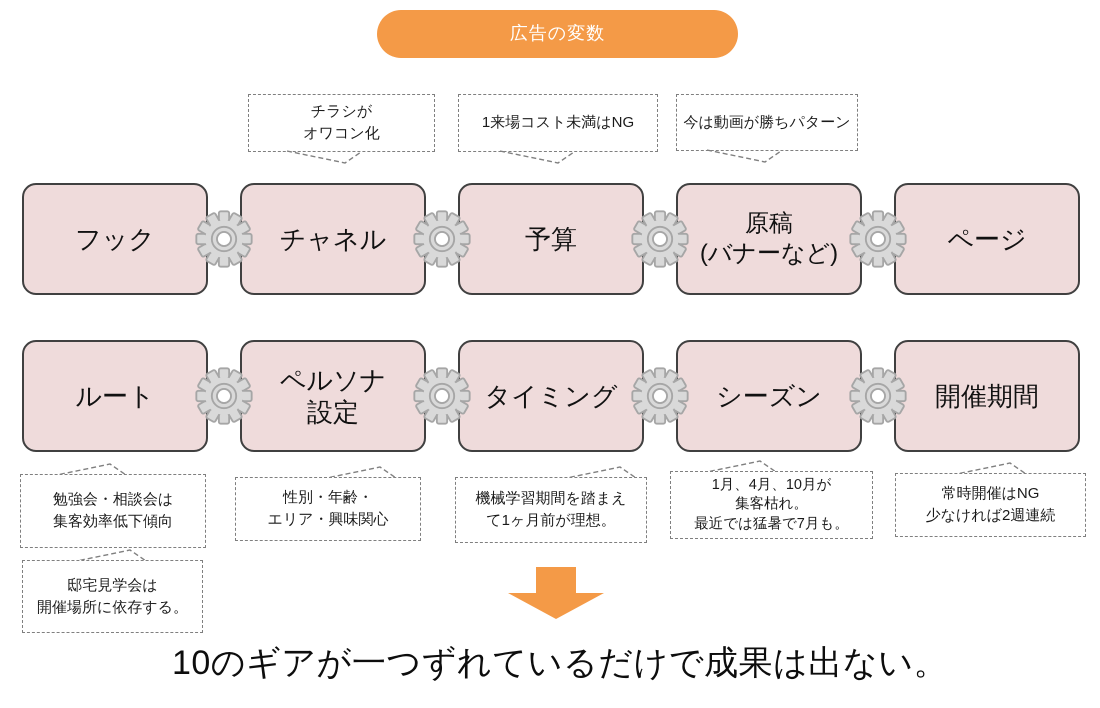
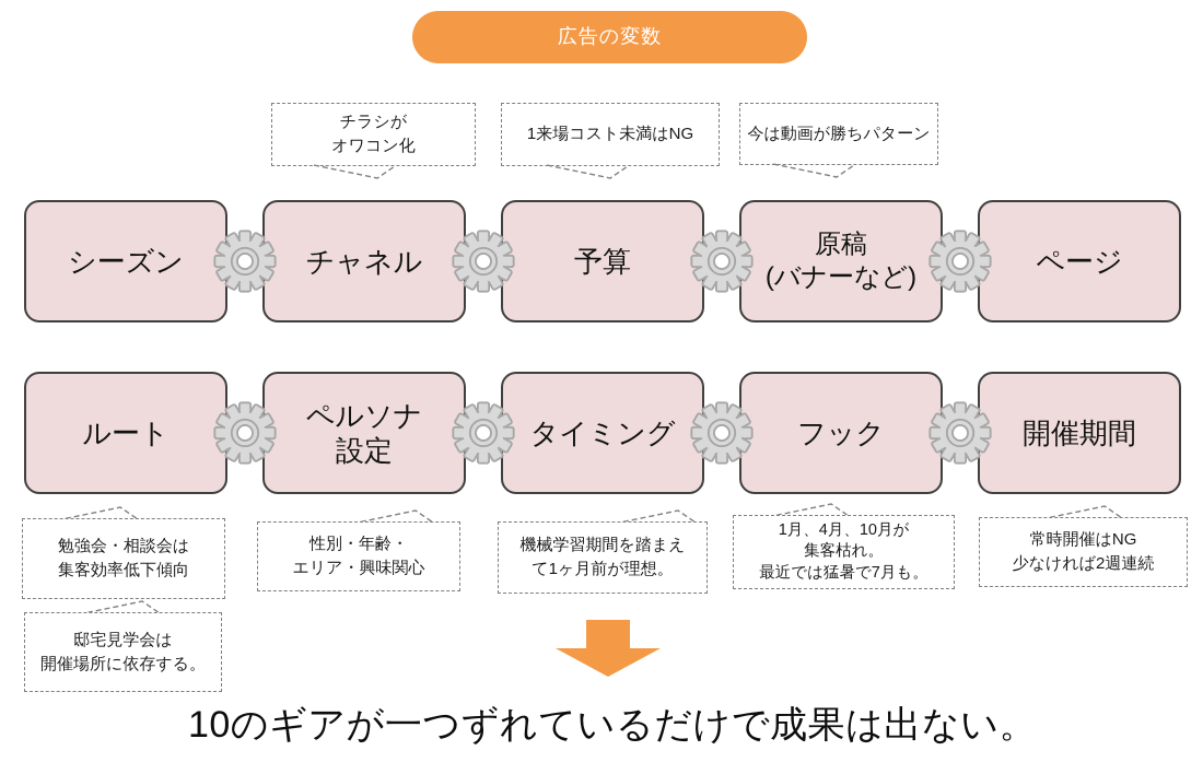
  広告の変数
  チラシが
  オワコン化
  1来場コスト未満はNG
  今は動画が勝ちパターン
- フック
+ シーズン
  チャネル
  予算
  原稿
  (バナーなど)
  ページ
  ルート
  ペルソナ
  設定
  タイミング
- シーズン
+ フック
  開催期間
  勉強会・相談会は
  集客効率低下傾向
  性別・年齢・
  エリア・興味関心
  機械学習期間を踏まえ
  て1ヶ月前が理想。
  1月、4月、10月が
  集客枯れ。
  最近では猛暑で7月も。
  常時開催はNG
  少なければ2週連続
  邸宅見学会は
  開催場所に依存する。
  10のギアが一つずれているだけで成果は出ない。
